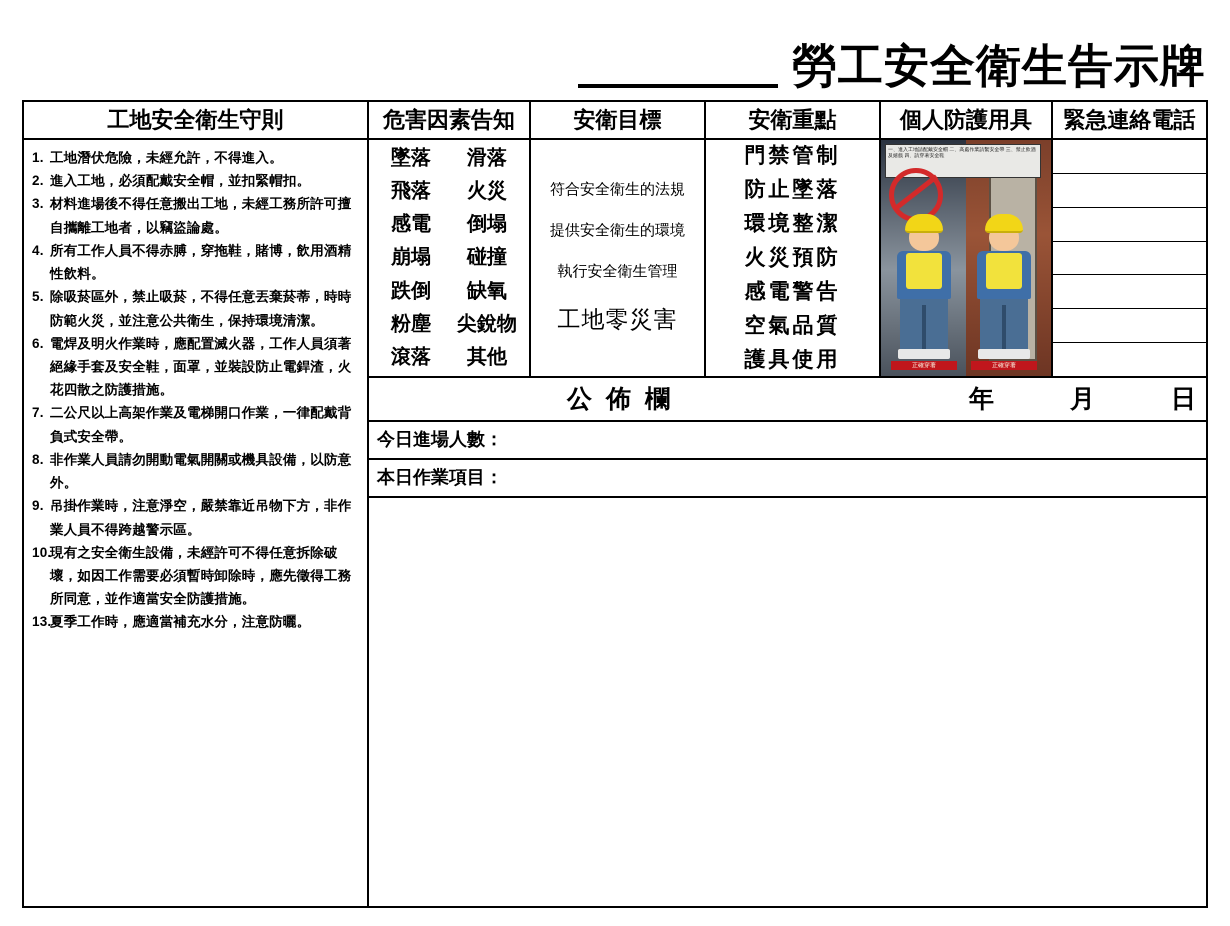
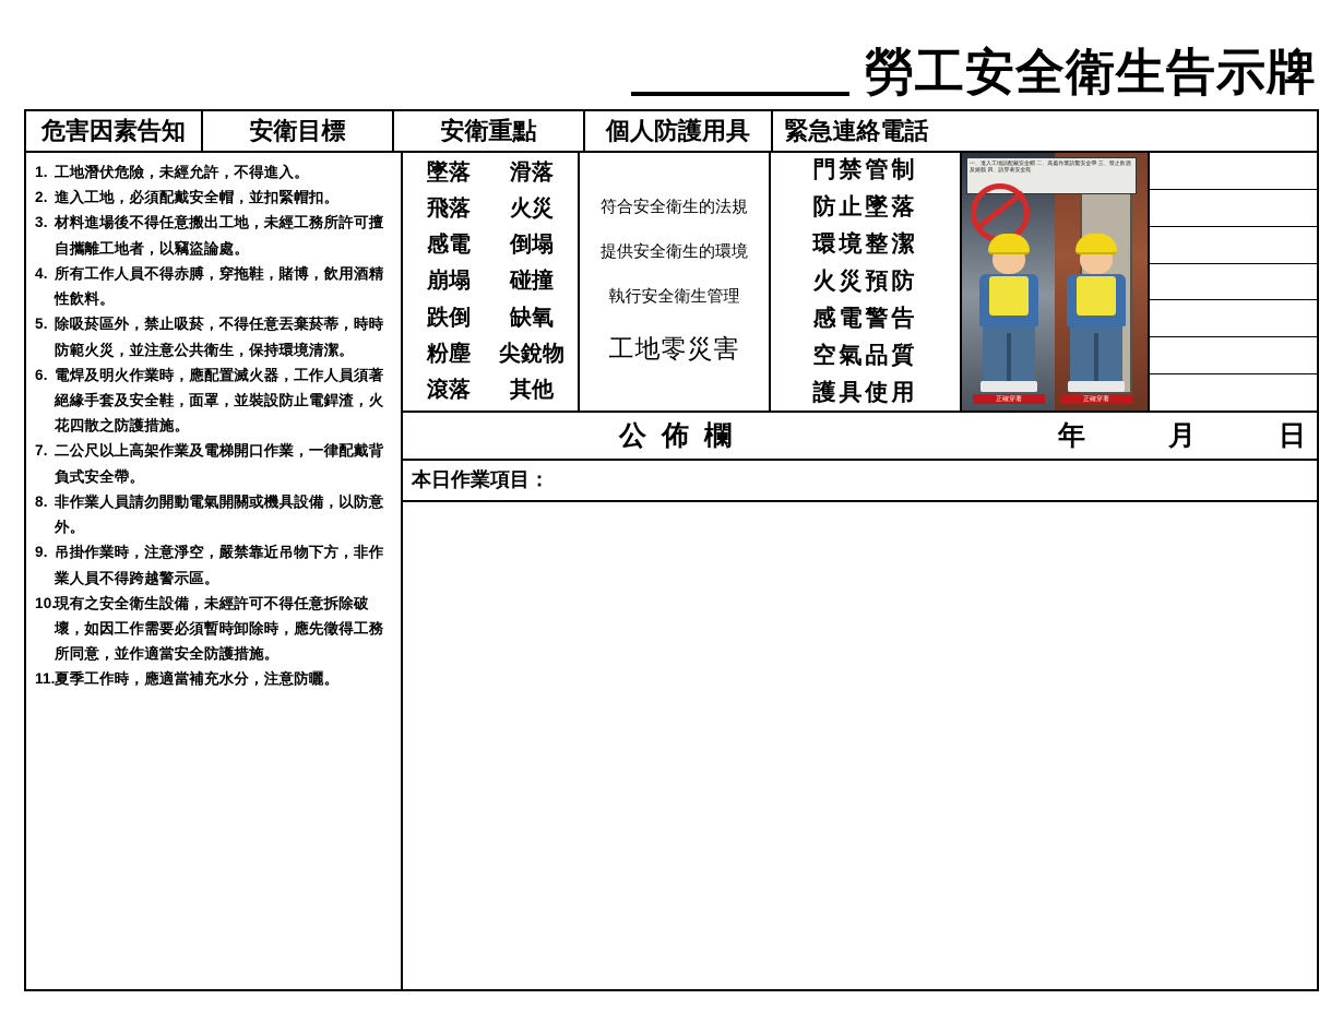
  勞工安全衛生告示牌
- 工地安全衛生守則
  危害因素告知
  安衛目標
  安衛重點
  個人防護用具
  緊急連絡電話
  1.
  工地潛伏危險，未經允許，不得進入。
  2.
  進入工地，必須配戴安全帽，並扣緊帽扣。
  3.
  材料進場後不得任意搬出工地，未經工務所許可擅自攜離工地者，以竊盜論處。
  4.
  所有工作人員不得赤膊，穿拖鞋，賭博，飲用酒精性飲料。
  5.
  除吸菸區外，禁止吸菸，不得任意丟棄菸蒂，時時防範火災，並注意公共衛生，保持環境清潔。
  6.
  電焊及明火作業時，應配置滅火器，工作人員須著絕緣手套及安全鞋，面罩，並裝設防止電銲渣，火花四散之防護措施。
  7.
  二公尺以上高架作業及電梯開口作業，一律配戴背負式安全帶。
  8.
  非作業人員請勿開動電氣開關或機具設備，以防意外。
  9.
  吊掛作業時，注意淨空，嚴禁靠近吊物下方，非作業人員不得跨越警示區。
  10.
  現有之安全衛生設備，未經許可不得任意拆除破壞，如因工作需要必須暫時卸除時，應先徵得工務所同意，並作適當安全防護措施。
- 13.
+ 11.
  夏季工作時，應適當補充水分，注意防曬。
  墜落
  滑落
  飛落
  火災
  感電
  倒塌
  崩塌
  碰撞
  跌倒
  缺氧
  粉塵
  尖銳物
  滾落
  其他
  符合安全衛生的法規
  提供安全衛生的環境
  執行安全衛生管理
  工地零災害
  門禁管制
  防止墜落
  環境整潔
  火災預防
  感電警告
  空氣品質
  護具使用
  公佈欄
  年
  月
  日
- 今日進場人數：
  本日作業項目：
